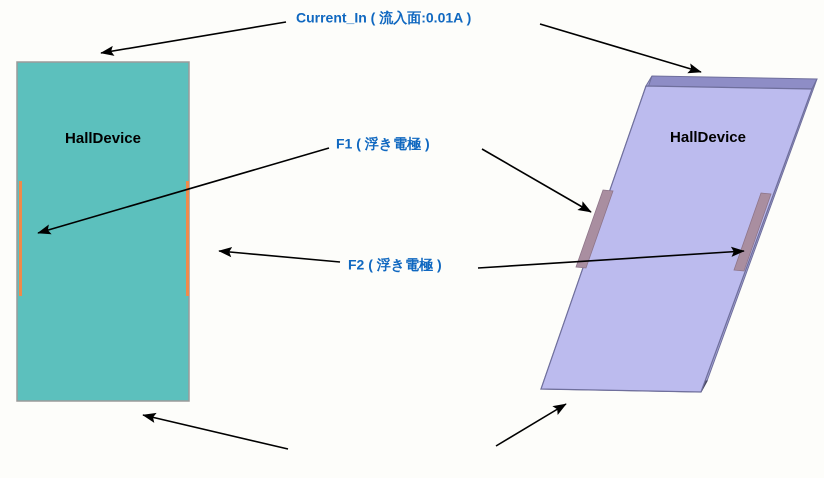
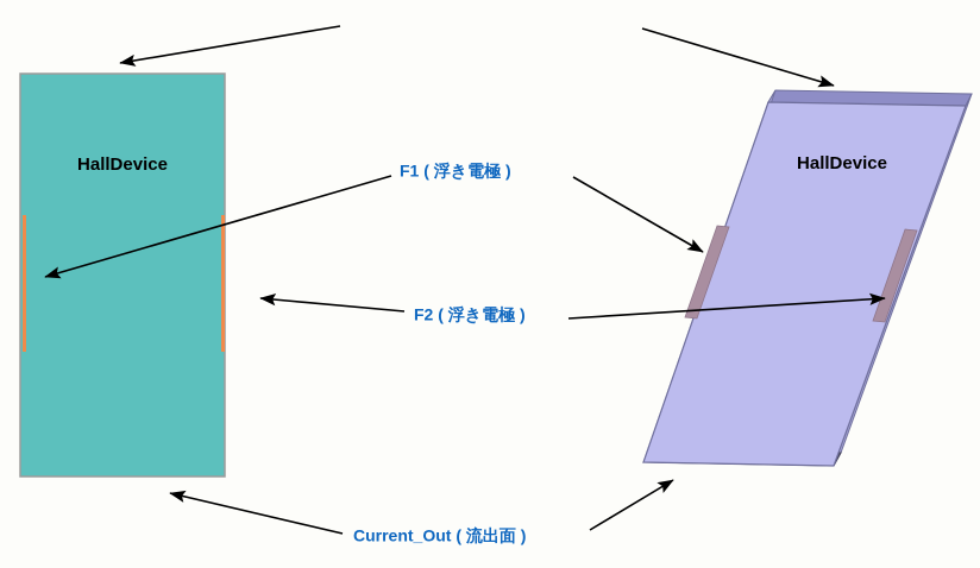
  HallDevice
  HallDevice
- Current_In ( 流入面:0.01A )
  F1 ( 浮き電極 )
  F2 ( 浮き電極 )
+ Current_Out ( 流出面 )
